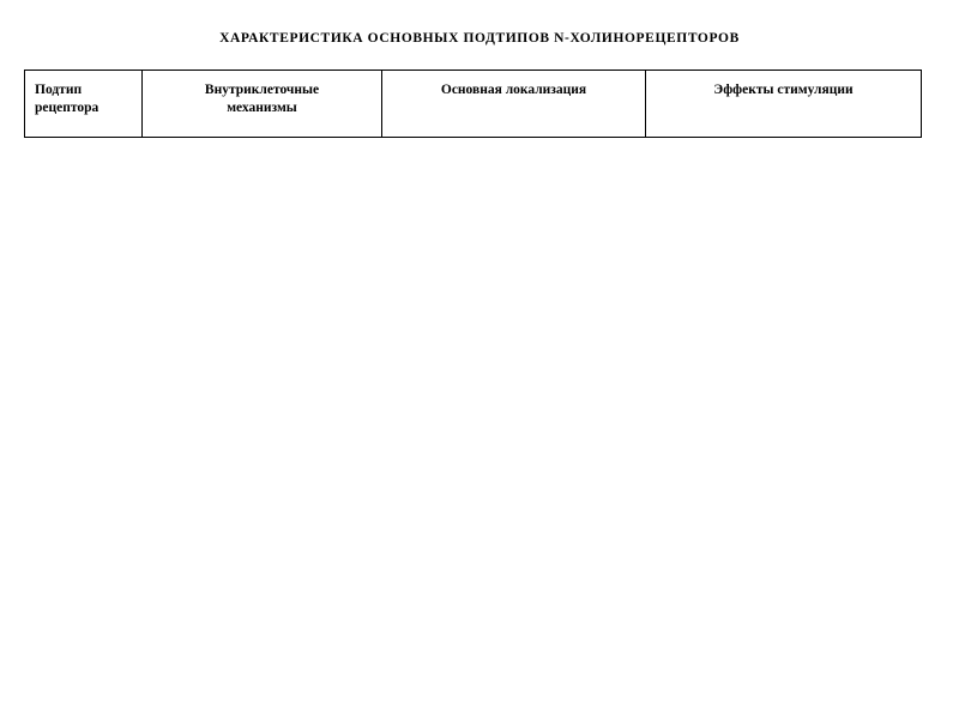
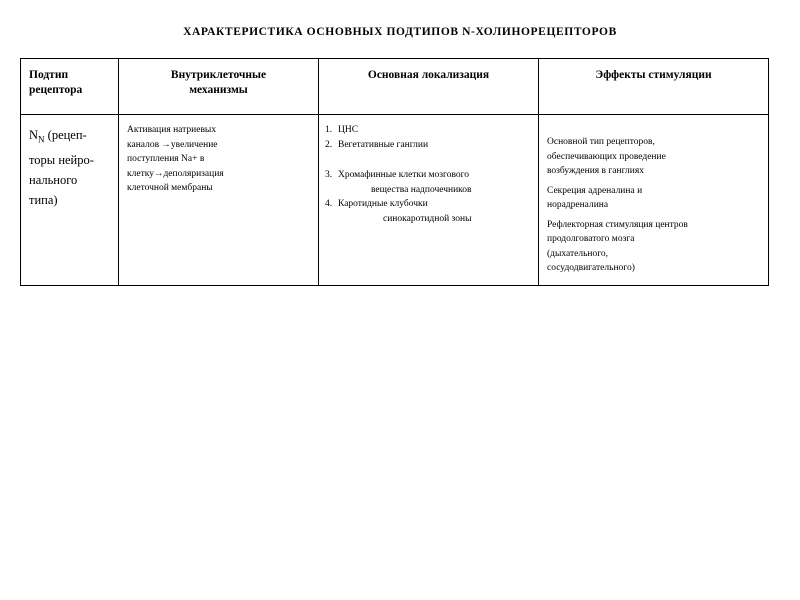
  ХАРАКТЕРИСТИКА ОСНОВНЫХ ПОДТИПОВ N-ХОЛИНОРЕЦЕПТОРОВ
  Подтип рецептора	Внутриклеточные механизмы	Основная локализация	Эффекты стимуляции
+ NN (рецеп- торы нейро- нального типа)	Активация натриевых каналов →увеличение поступления Na+ в клетку→деполяризация клеточной мембраны	1. ЦНС 2. Вегетативные ганглии 3. Хромафинные клетки мозгового вещества надпочечников 4. Каротидные клубочки синокаротидной зоны	Основной тип рецепторов, обеспечивающих проведение возбуждения в ганглиях Секреция адреналина и норадреналина Рефлекторная стимуляция центров продолговатого мозга (дыхательного, сосудодвигательного)
